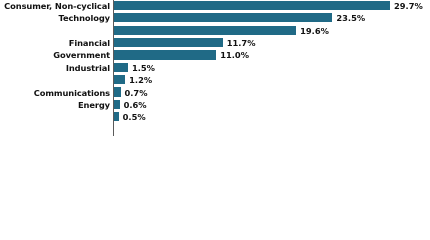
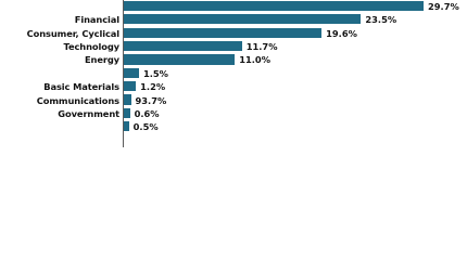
- Consumer, Non-cyclical
  29.7%
- Technology
+ Financial
  23.5%
+ Consumer, Cyclical
  19.6%
- Financial
+ Technology
  11.7%
- Government
+ Energy
  11.0%
- Industrial
  1.5%
+ Basic Materials
  1.2%
  Communications
- 0.7%
+ 93.7%
- Energy
+ Government
  0.6%
  0.5%
